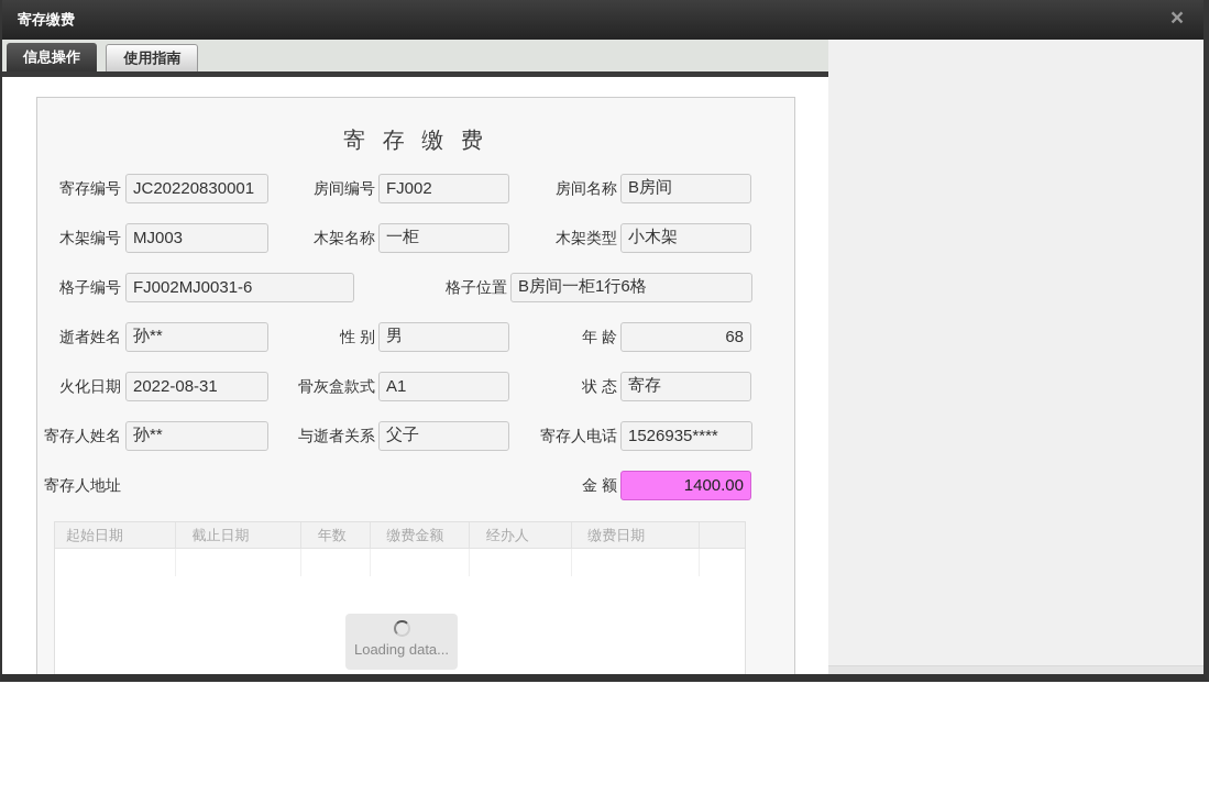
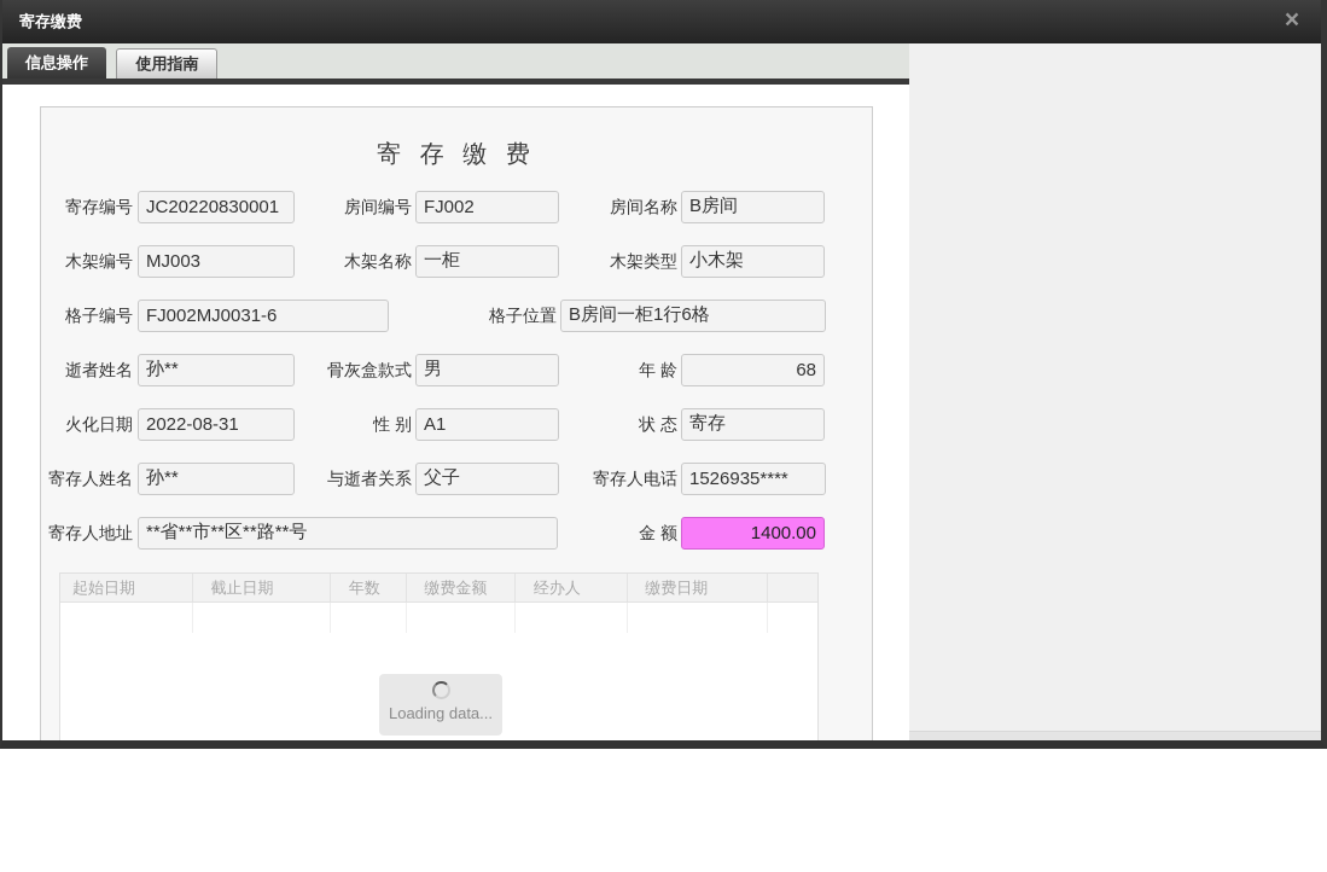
  寄存缴费
  ×
  信息操作 使用指南
  寄 存 缴 费
  寄存编号
  JC20220830001
  房间编号
  FJ002
  房间名称
  B房间
  木架编号
  MJ003
  木架名称
  一柜
  木架类型
  小木架
  格子编号
  FJ002MJ0031-6
  格子位置
  B房间一柜1行6格
  逝者姓名
  孙**
- 性 别
+ 骨灰盒款式
  男
  年 龄
  68
  火化日期
  2022-08-31
- 骨灰盒款式
+ 性 别
  A1
  状 态
  寄存
  寄存人姓名
  孙**
  与逝者关系
  父子
  寄存人电话
  1526935****
  寄存人地址
+ **省**市**区**路**号
  金 额
  1400.00
  起始日期 截止日期 年数 缴费金额 经办人 缴费日期
  Loading data...
